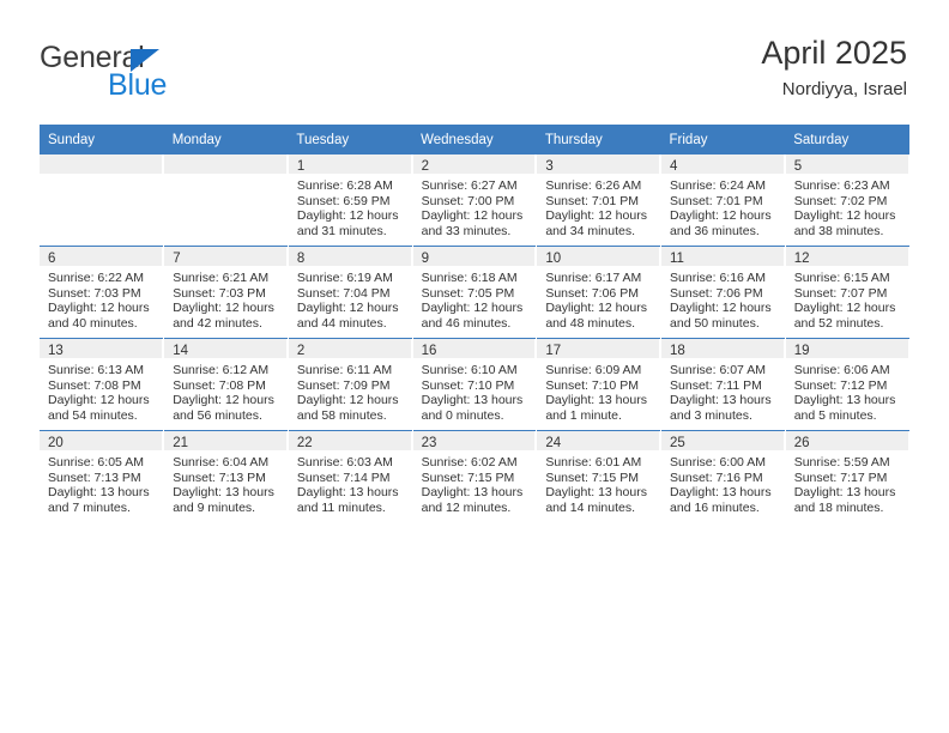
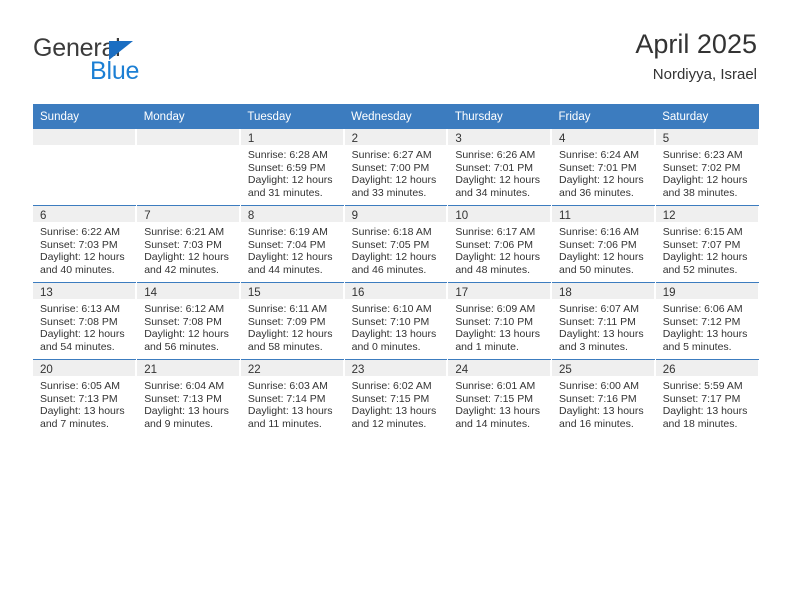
  General
  Blue
  April 2025
  Nordiyya, Israel
  Sunday	Monday	Tuesday	Wednesday	Thursday	Friday	Saturday
  		1Sunrise: 6:28 AMSunset: 6:59 PMDaylight: 12 hoursand 31 minutes.	2Sunrise: 6:27 AMSunset: 7:00 PMDaylight: 12 hoursand 33 minutes.	3Sunrise: 6:26 AMSunset: 7:01 PMDaylight: 12 hoursand 34 minutes.	4Sunrise: 6:24 AMSunset: 7:01 PMDaylight: 12 hoursand 36 minutes.	5Sunrise: 6:23 AMSunset: 7:02 PMDaylight: 12 hoursand 38 minutes.
  6Sunrise: 6:22 AMSunset: 7:03 PMDaylight: 12 hoursand 40 minutes.	7Sunrise: 6:21 AMSunset: 7:03 PMDaylight: 12 hoursand 42 minutes.	8Sunrise: 6:19 AMSunset: 7:04 PMDaylight: 12 hoursand 44 minutes.	9Sunrise: 6:18 AMSunset: 7:05 PMDaylight: 12 hoursand 46 minutes.	10Sunrise: 6:17 AMSunset: 7:06 PMDaylight: 12 hoursand 48 minutes.	11Sunrise: 6:16 AMSunset: 7:06 PMDaylight: 12 hoursand 50 minutes.	12Sunrise: 6:15 AMSunset: 7:07 PMDaylight: 12 hoursand 52 minutes.
- 13Sunrise: 6:13 AMSunset: 7:08 PMDaylight: 12 hoursand 54 minutes.	14Sunrise: 6:12 AMSunset: 7:08 PMDaylight: 12 hoursand 56 minutes.	2Sunrise: 6:11 AMSunset: 7:09 PMDaylight: 12 hoursand 58 minutes.	16Sunrise: 6:10 AMSunset: 7:10 PMDaylight: 13 hoursand 0 minutes.	17Sunrise: 6:09 AMSunset: 7:10 PMDaylight: 13 hoursand 1 minute.	18Sunrise: 6:07 AMSunset: 7:11 PMDaylight: 13 hoursand 3 minutes.	19Sunrise: 6:06 AMSunset: 7:12 PMDaylight: 13 hoursand 5 minutes.
+ 13Sunrise: 6:13 AMSunset: 7:08 PMDaylight: 12 hoursand 54 minutes.	14Sunrise: 6:12 AMSunset: 7:08 PMDaylight: 12 hoursand 56 minutes.	15Sunrise: 6:11 AMSunset: 7:09 PMDaylight: 12 hoursand 58 minutes.	16Sunrise: 6:10 AMSunset: 7:10 PMDaylight: 13 hoursand 0 minutes.	17Sunrise: 6:09 AMSunset: 7:10 PMDaylight: 13 hoursand 1 minute.	18Sunrise: 6:07 AMSunset: 7:11 PMDaylight: 13 hoursand 3 minutes.	19Sunrise: 6:06 AMSunset: 7:12 PMDaylight: 13 hoursand 5 minutes.
  20Sunrise: 6:05 AMSunset: 7:13 PMDaylight: 13 hoursand 7 minutes.	21Sunrise: 6:04 AMSunset: 7:13 PMDaylight: 13 hoursand 9 minutes.	22Sunrise: 6:03 AMSunset: 7:14 PMDaylight: 13 hoursand 11 minutes.	23Sunrise: 6:02 AMSunset: 7:15 PMDaylight: 13 hoursand 12 minutes.	24Sunrise: 6:01 AMSunset: 7:15 PMDaylight: 13 hoursand 14 minutes.	25Sunrise: 6:00 AMSunset: 7:16 PMDaylight: 13 hoursand 16 minutes.	26Sunrise: 5:59 AMSunset: 7:17 PMDaylight: 13 hoursand 18 minutes.
